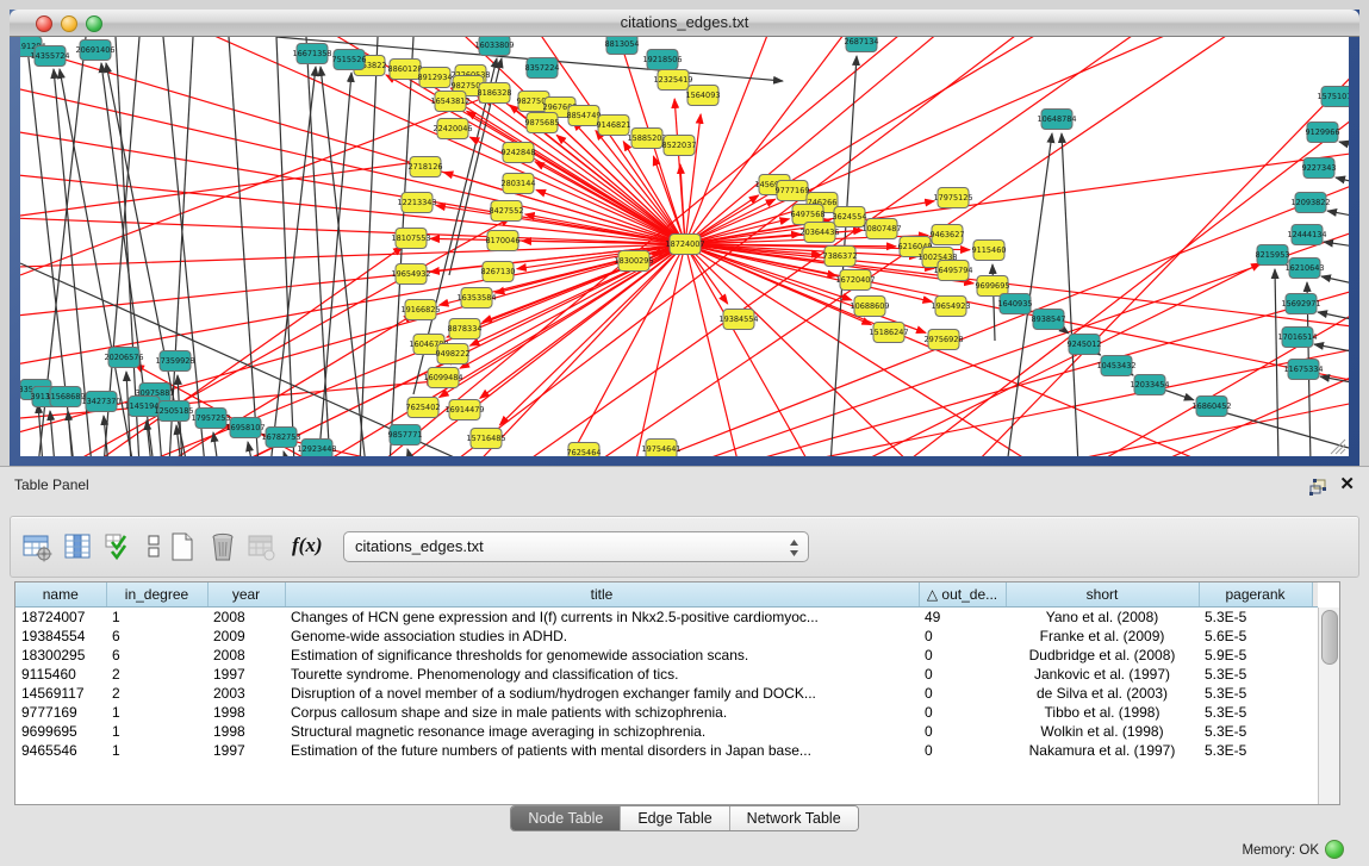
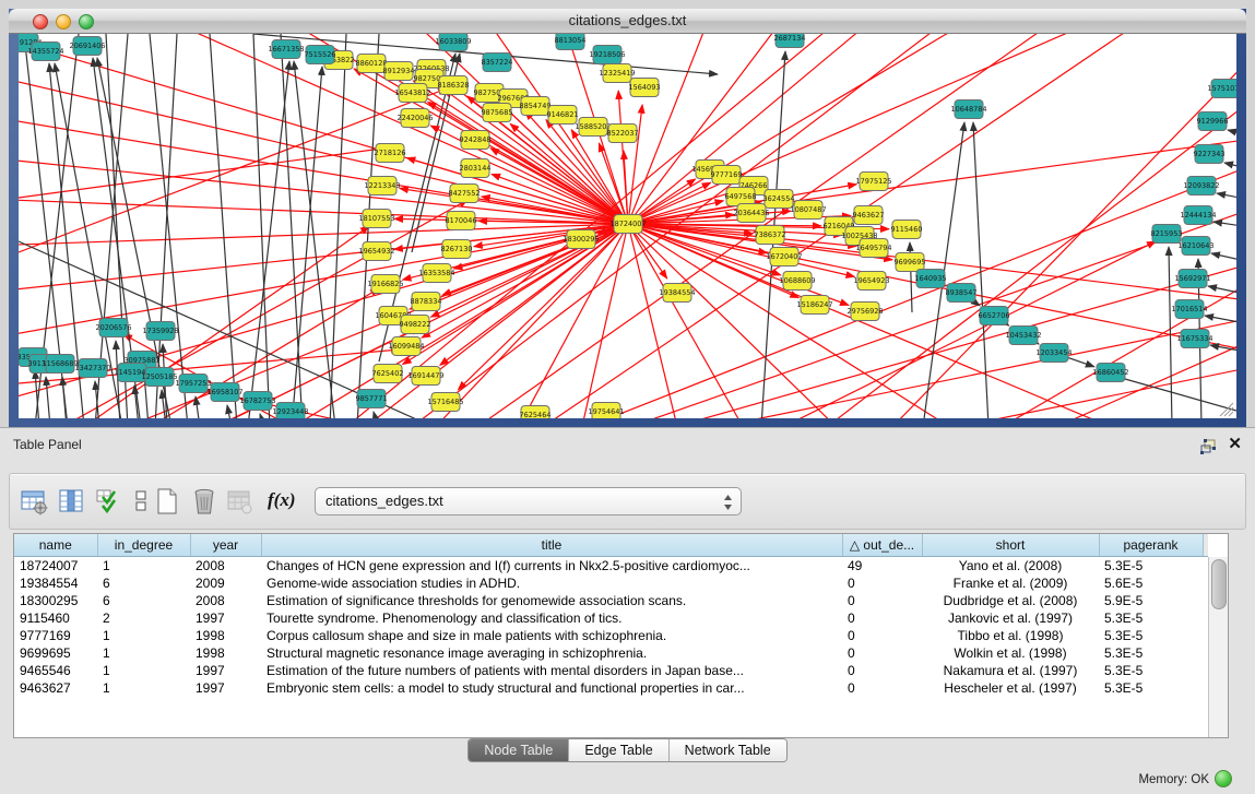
  citations_edges.txt
  18724007
  886012
  8912934
  982750
  16543812
  8186328
  982750
  29676
  9875685
  8854749
  9146821
  1588520
  8522037
  12325419
  1564093
  22420046
  2718126
  9242848
  2803144
  12213343
  8427552
  18107553
  8170046
  19654932
  8267130
  19166825
  16353584
  8878334
  160467
  9498222
  16099484
  7625402
  16914479
  15716485
  18300295
  19384554
  9777169
  746266
  6497568
  3624554
  20364436
  10807487
  17975125
  621604
  9463627
  7386372
  10025438
  16495794
  9115460
  16720407
  9699695
  10688609
  19654923
  15186247
  29756928
  19754641
  7625464
  14355724
  20691406
  16671358
  7515526
  16033809
  8357224
  8813054
  19218506
  2687134
  10648784
  157510
  9129966
  9227343
  12093822
  12444134
  16210643
  15692971
  17016514
  11675334
  8215953
  1640935
  8938547
- 9245012
+ 6652706
  10453432
  12033454
  16860452
  11568689
  13427370
  20206576
  17359928
  30975887
  1145194
  12505185
  17957253
  16958107
  16782753
  12923448
  9857771
  Table Panel
  ✕
  f(x)
  citations_edges.txt
  name	in_degree	year	title	△ out_de...	short	pagerank
  18724007	1	2008	Changes of HCN gene expression and I(f) currents in Nkx2.5-positive cardiomyoc...	49	Yano et al. (2008)	5.3E-5
  19384554	6	2009	Genome-wide association studies in ADHD.	0	Franke et al. (2009)	5.6E-5
  18300295	6	2008	Estimation of significance thresholds for genomewide association scans.	0	Dudbridge et al. (2008)	5.9E-5
  9115460	2	1997	Tourette syndrome. Phenomenology and classification of tics.	0	Jankovic et al. (1997)	5.3E-5
- 14569117	2	2003	Disruption of a novel member of a sodium/hydrogen exchanger family and DOCK...	0	de Silva et al. (2003)	5.3E-5
  9777169	1	1998	Corpus callosum shape and size in male patients with schizophrenia.	0	Tibbo et al. (1998)	5.3E-5
  9699695	1	1998	Structural magnetic resonance image averaging in schizophrenia.	0	Wolkin et al. (1998)	5.3E-5
  9465546	1	1997	Estimation of the future numbers of patients with mental disorders in Japan base...	0	Nakamura et al. (1997)	5.3E-5
+ 9463627	1	1997	Embryonic stem cells: a model to study structural and functional properties in car...	0	Hescheler et al. (1997)	5.3E-5
  Node Table
  Edge Table
  Network Table
  Memory: OK
